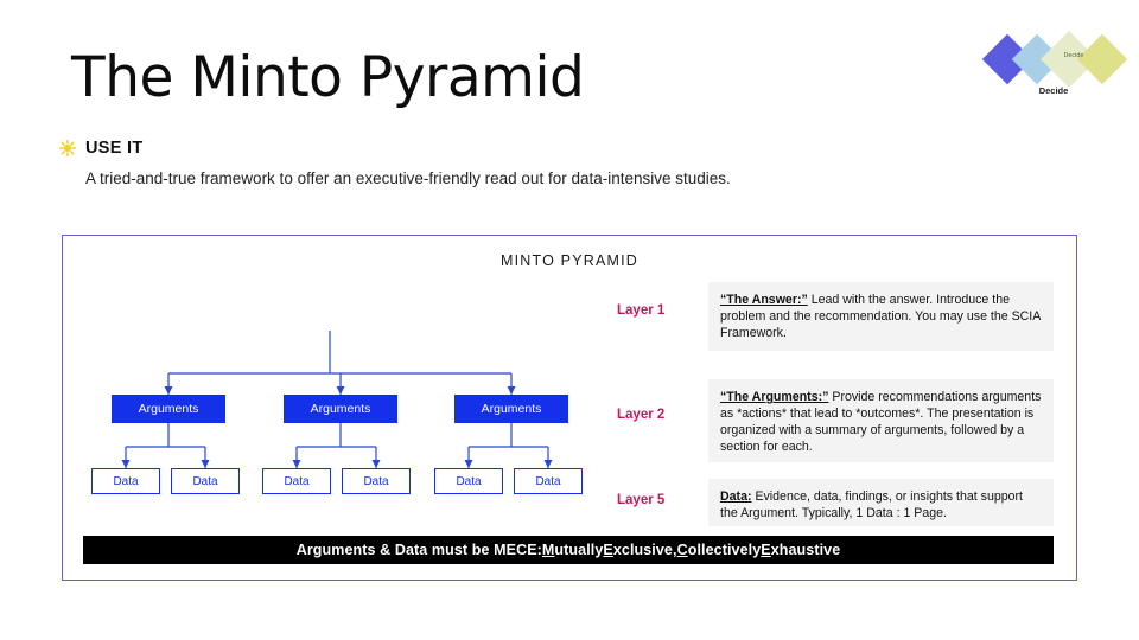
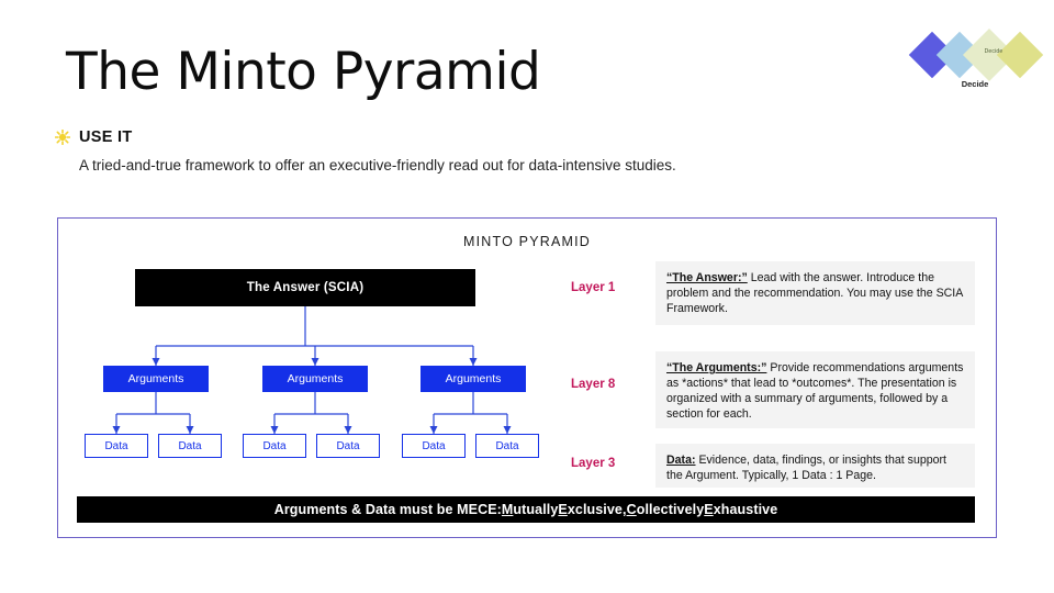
  Decide
  The Minto Pyramid
  USE IT
  A tried-and-true framework to offer an executive-friendly read out for data-intensive studies.
  MINTO PYRAMID
+ The Answer (SCIA)
  Arguments
  Arguments
  Arguments
  Data
  Data
  Data
  Data
  Data
  Data
  Layer 1
- Layer 2
+ Layer 8
- Layer 5
+ Layer 3
  “The Answer:” Lead with the answer. Introduce the problem and the recommendation. You may use the SCIA Framework.
  “The Arguments:” Provide recommendations arguments as *actions* that lead to *outcomes*. The presentation is organized with a summary of arguments, followed by a section for each.
  Data: Evidence, data, findings, or insights that support the Argument. Typically, 1 Data : 1 Page.
  Arguments & Data must be MECE:
  M
  utually
  E
  xclusive,
  C
  ollectively
  E
  xhaustive
